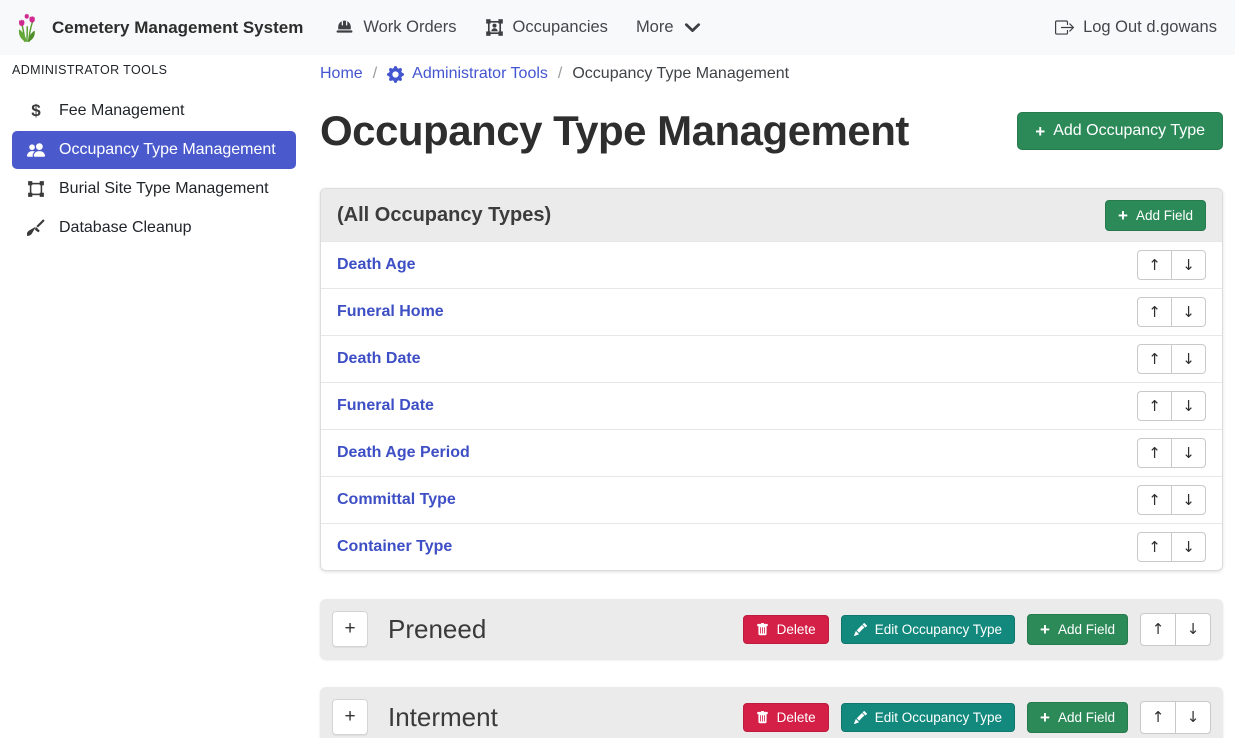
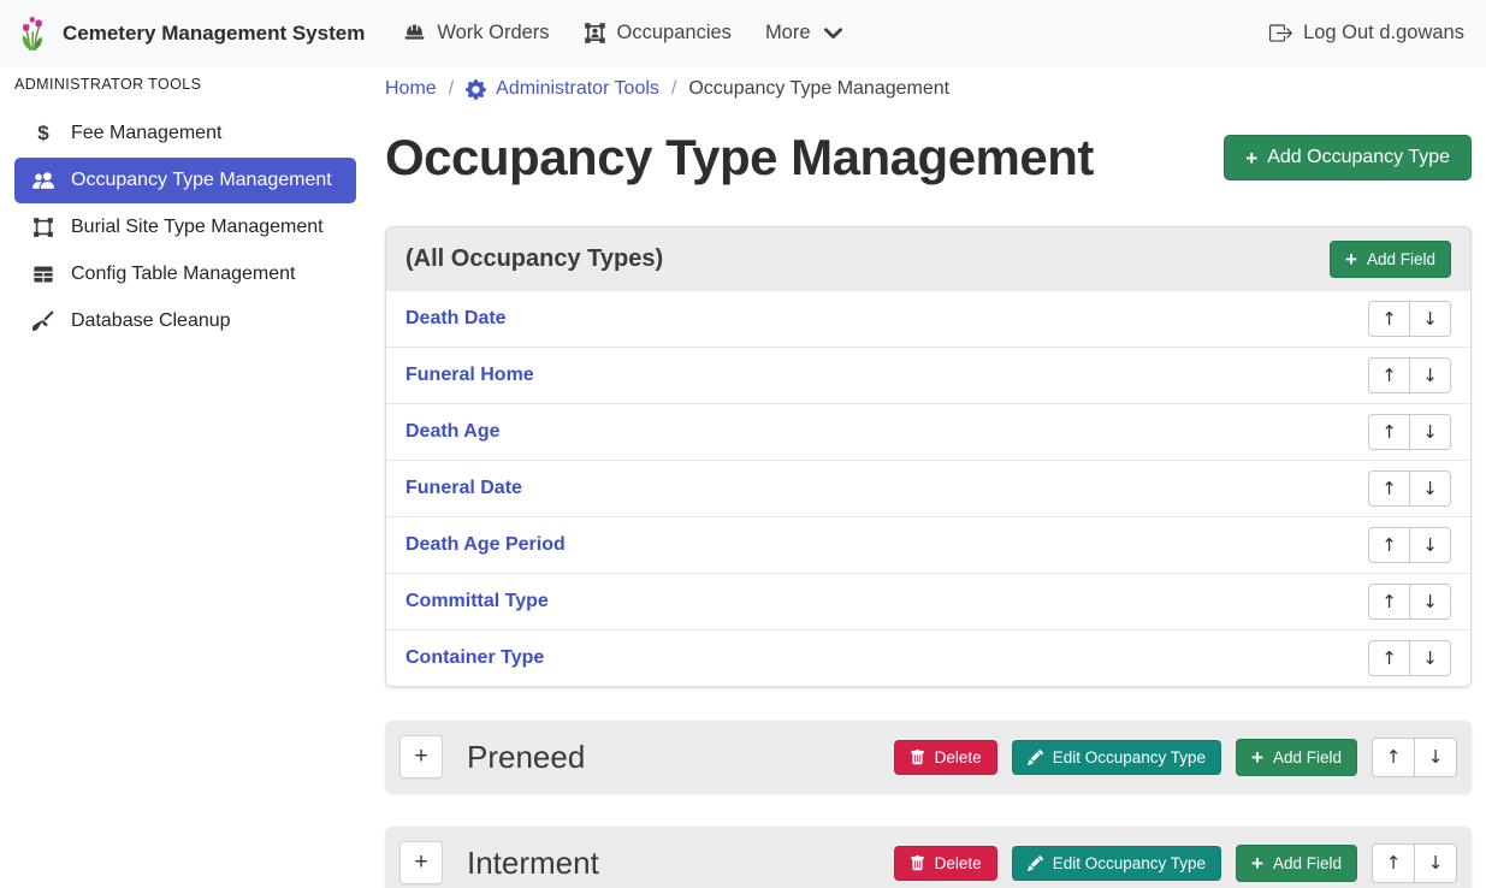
  Cemetery Management System
  Work Orders
  Occupancies
  More
  Log Out d.gowans
  ADMINISTRATOR TOOLS
  $
  Fee Management
  Occupancy Type Management
  Burial Site Type Management
+ Config Table Management
  Database Cleanup
  Home
  /
  Administrator Tools
  /
  Occupancy Type Management
  Occupancy Type Management
  +
  Add Occupancy Type
  (All Occupancy Types)
  +
  Add Field
- Death Age
+ Death Date
  ↑
  ↓
  Funeral Home
  ↑
  ↓
- Death Date
+ Death Age
  ↑
  ↓
  Funeral Date
  ↑
  ↓
  Death Age Period
  ↑
  ↓
  Committal Type
  ↑
  ↓
  Container Type
  ↑
  ↓
  +
  Preneed
  Delete
  Edit Occupancy Type
  +
  Add Field
  ↑
  ↓
  +
  Interment
  Delete
  Edit Occupancy Type
  +
  Add Field
  ↑
  ↓
